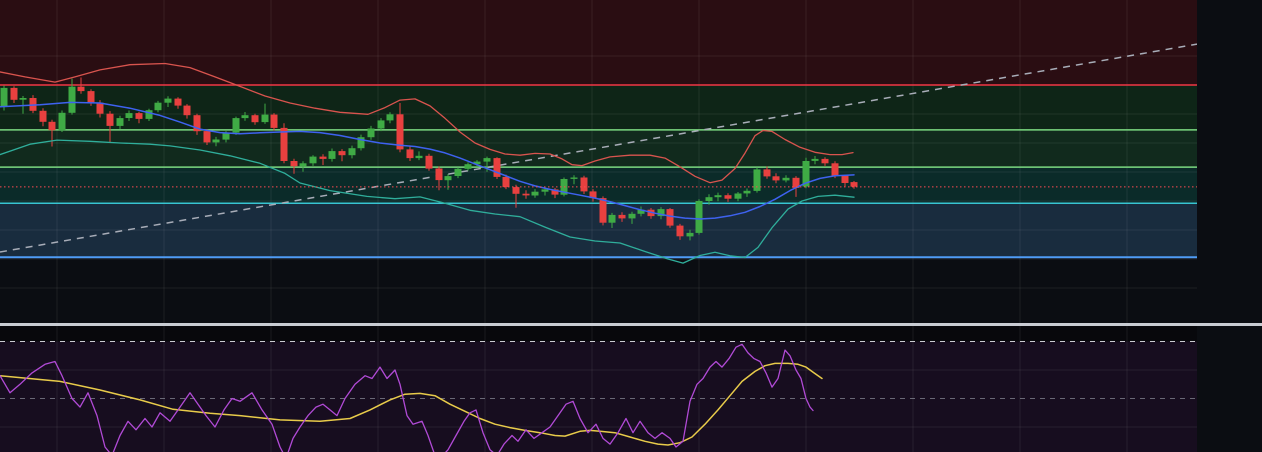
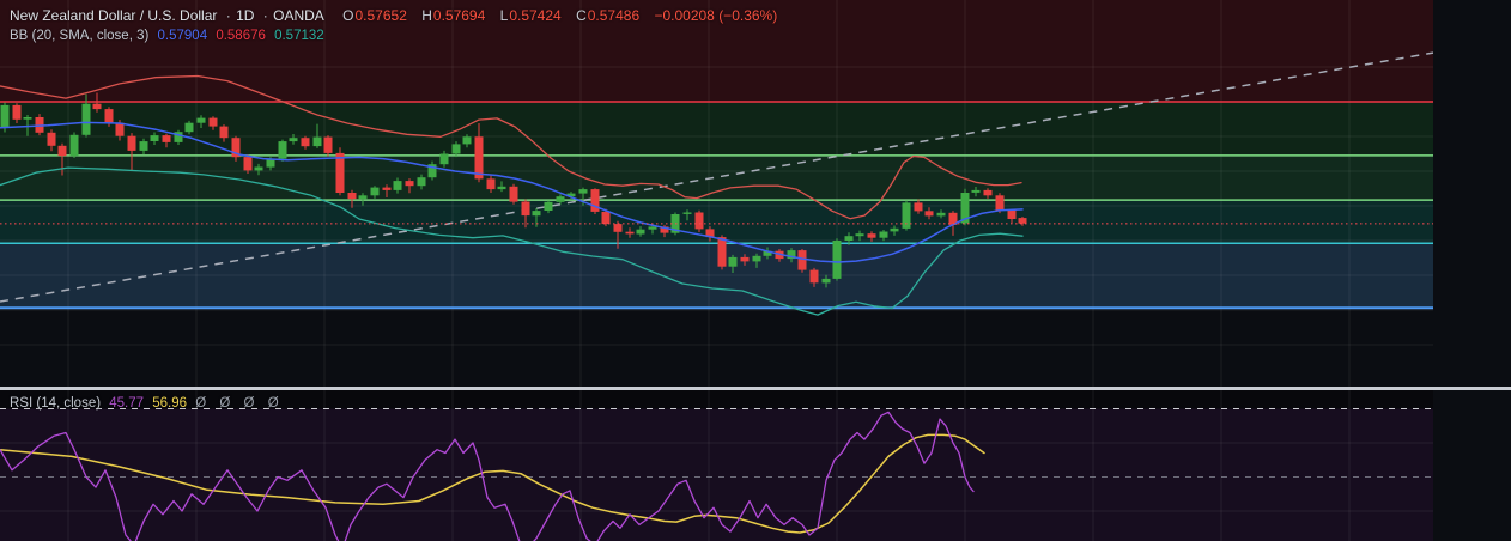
+ New Zealand Dollar / U.S. Dollar · 1D · OANDA O0.57652 H0.57694 L0.57424 C0.57486 −0.00208 (−0.36%)
+ BB (20, SMA, close, 3) 0.57904 0.58676 0.57132
+ RSI (14, close) 45.77 56.96 Ø Ø Ø Ø
